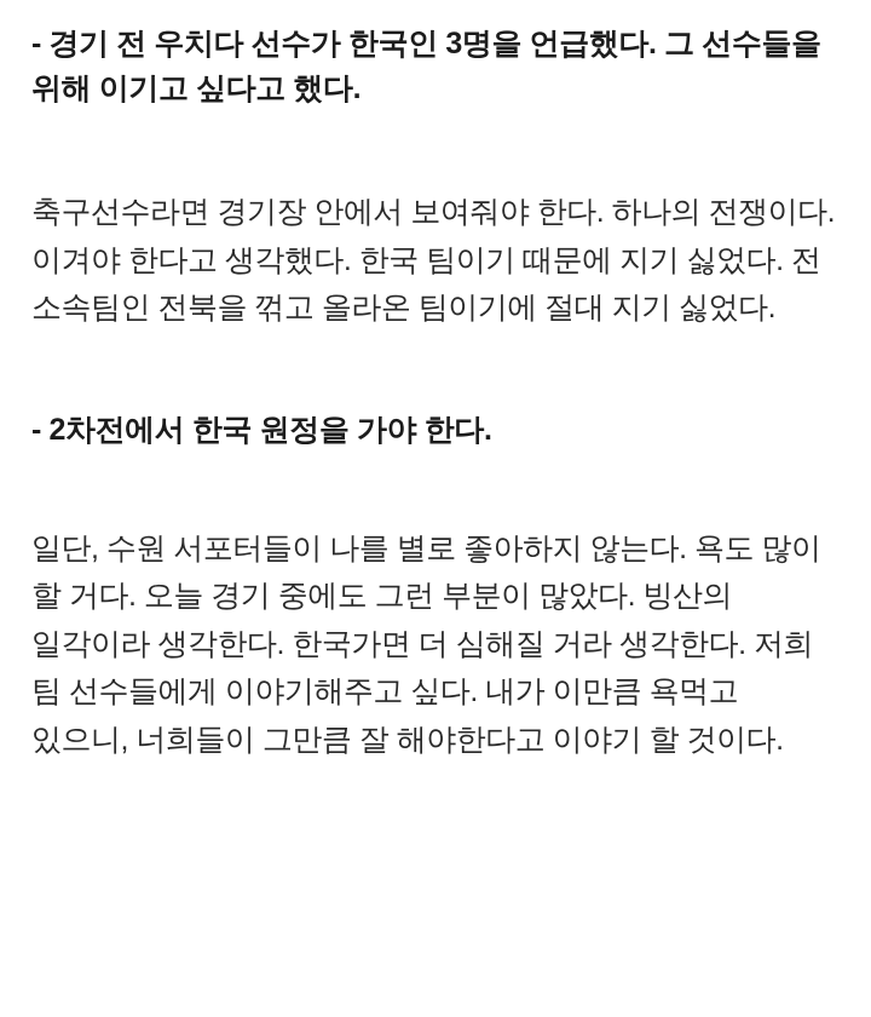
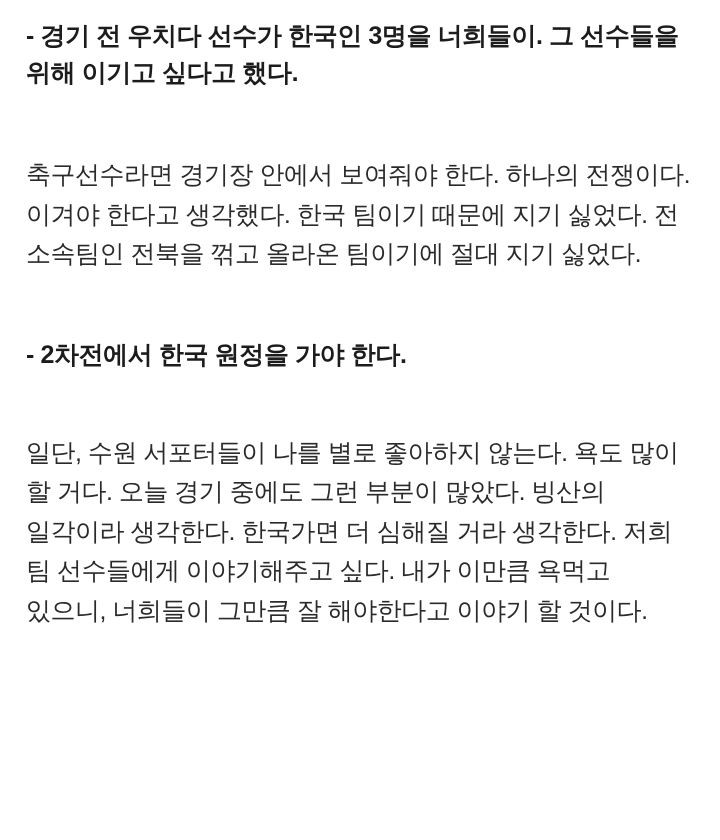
- - 경기 전 우치다 선수가 한국인 3명을 언급했다. 그 선수들을 위해 이기고 싶다고 했다.
+ - 경기 전 우치다 선수가 한국인 3명을 너희들이. 그 선수들을 위해 이기고 싶다고 했다.
  축구선수라면 경기장 안에서 보여줘야 한다. 하나의 전쟁이다. 이겨야 한다고 생각했다. 한국 팀이기 때문에 지기 싫었다. 전 소속팀인 전북을 꺾고 올라온 팀이기에 절대 지기 싫었다.
  - 2차전에서 한국 원정을 가야 한다.
  일단, 수원 서포터들이 나를 별로 좋아하지 않는다. 욕도 많이 할 거다. 오늘 경기 중에도 그런 부분이 많았다. 빙산의 일각이라 생각한다. 한국가면 더 심해질 거라 생각한다. 저희 팀 선수들에게 이야기해주고 싶다. 내가 이만큼 욕먹고 있으니, 너희들이 그만큼 잘 해야한다고 이야기 할 것이다.
